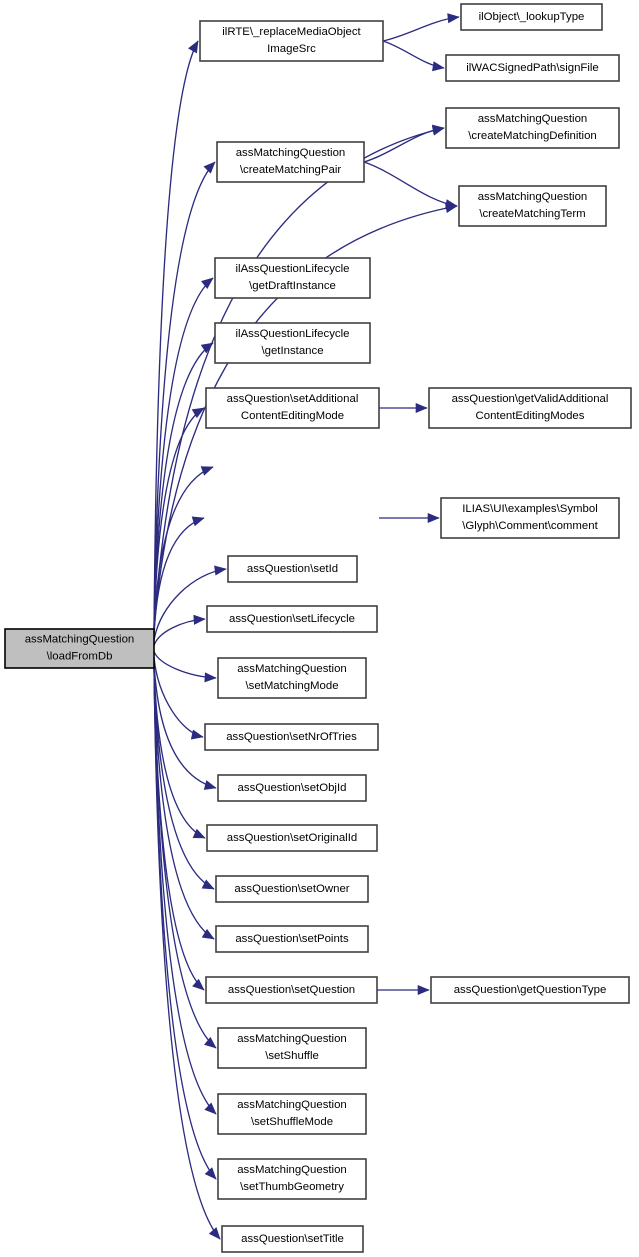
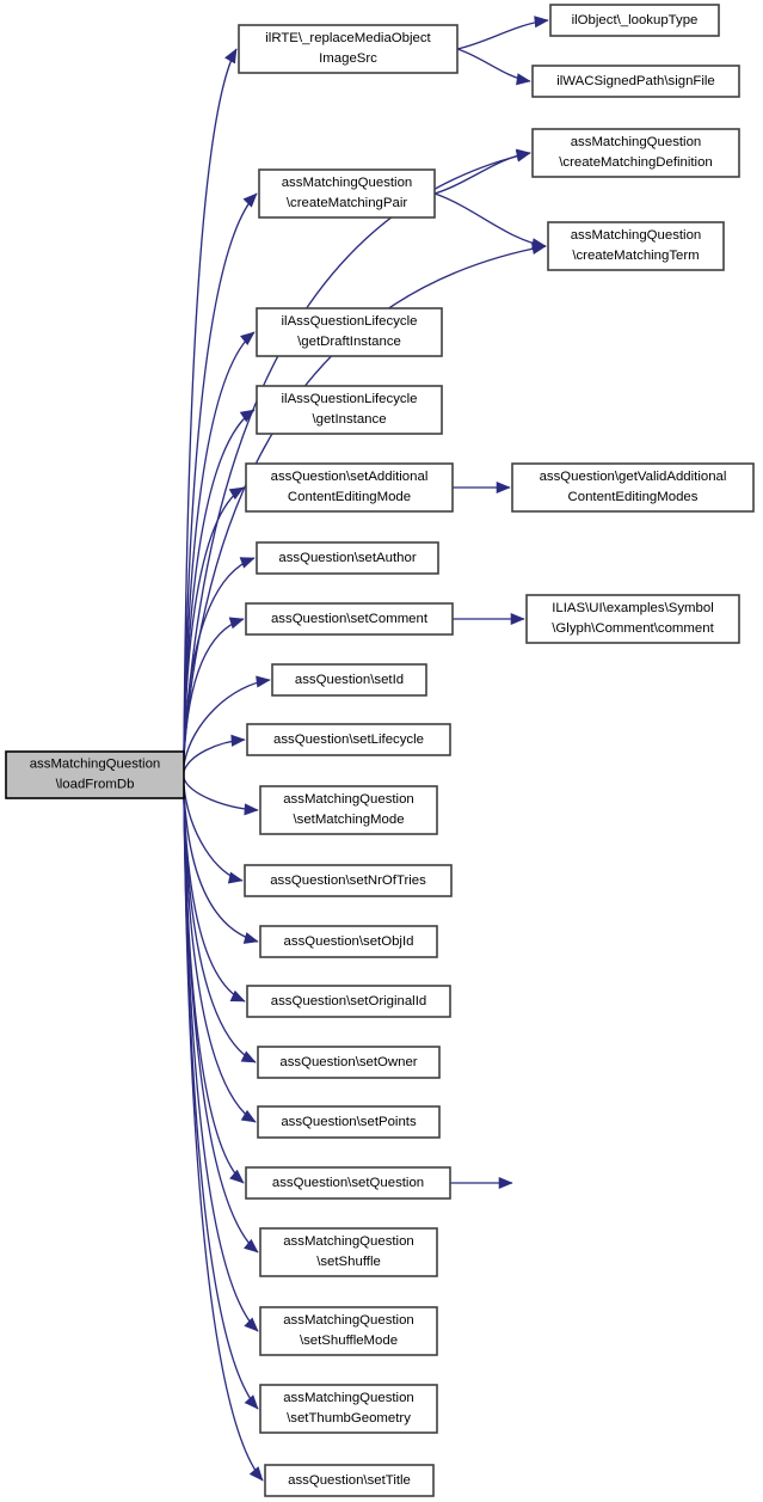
  assMatchingQuestion
  \loadFromDb
  ilRTE\_replaceMediaObject
  ImageSrc
  ilObject\_lookupType
  ilWACSignedPath\signFile
  assMatchingQuestion
  \createMatchingPair
  assMatchingQuestion
  \createMatchingDefinition
  assMatchingQuestion
  \createMatchingTerm
  ilAssQuestionLifecycle
  \getDraftInstance
  ilAssQuestionLifecycle
  \getInstance
  assQuestion\setAdditional
  ContentEditingMode
  assQuestion\getValidAdditional
  ContentEditingModes
+ assQuestion\setAuthor
+ assQuestion\setComment
  ILIAS\UI\examples\Symbol
  \Glyph\Comment\comment
  assQuestion\setId
  assQuestion\setLifecycle
  assMatchingQuestion
  \setMatchingMode
  assQuestion\setNrOfTries
  assQuestion\setObjId
  assQuestion\setOriginalId
  assQuestion\setOwner
  assQuestion\setPoints
  assQuestion\setQuestion
- assQuestion\getQuestionType
  assMatchingQuestion
  \setShuffle
  assMatchingQuestion
  \setShuffleMode
  assMatchingQuestion
  \setThumbGeometry
  assQuestion\setTitle
